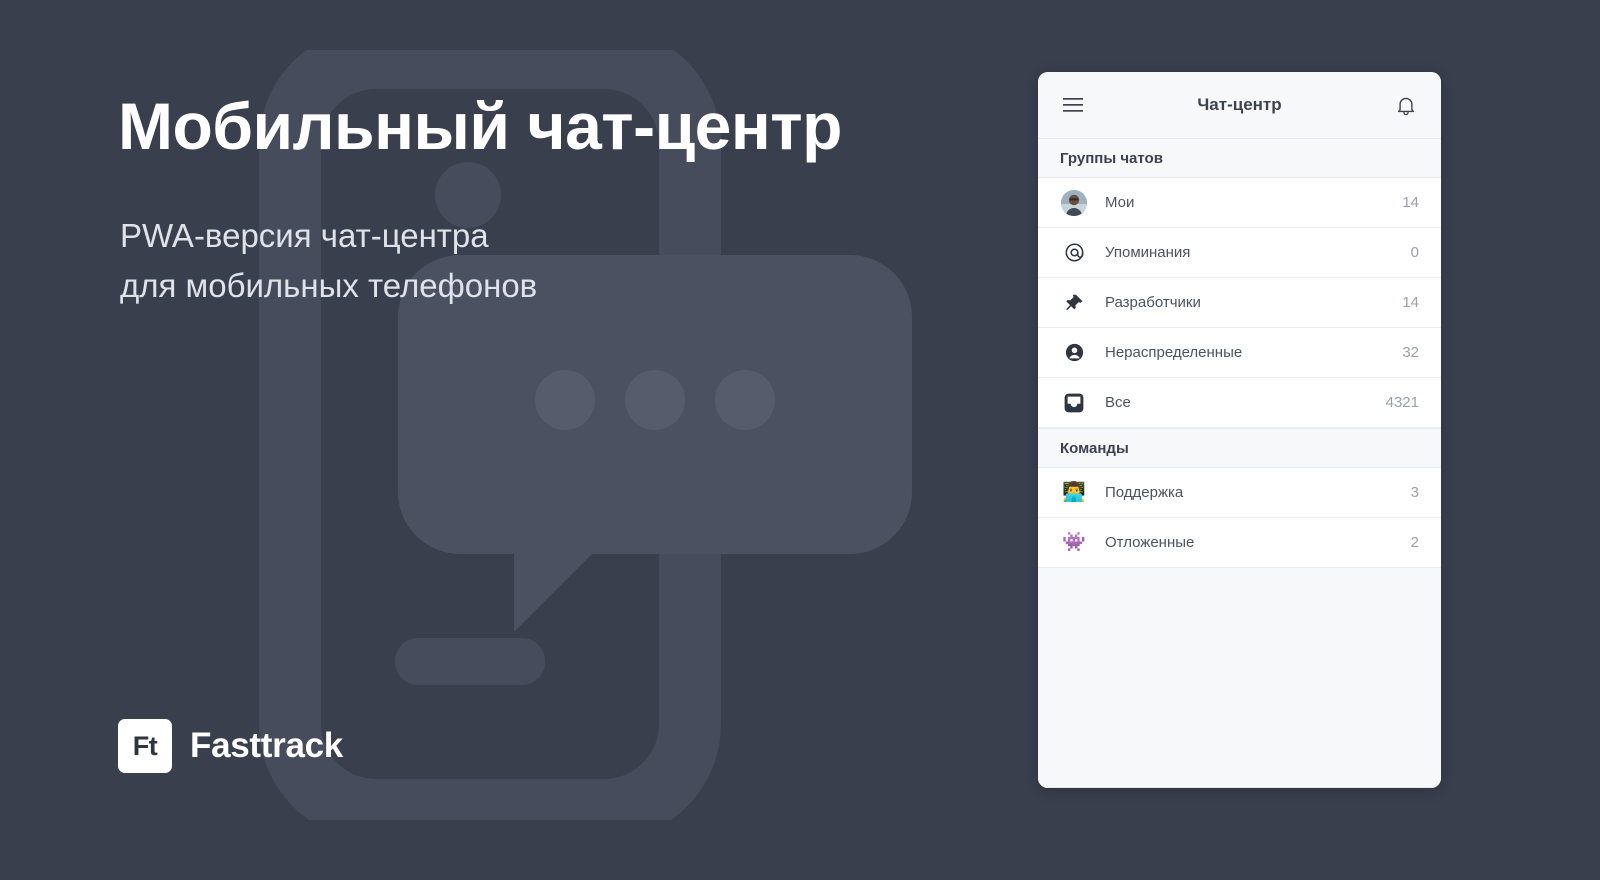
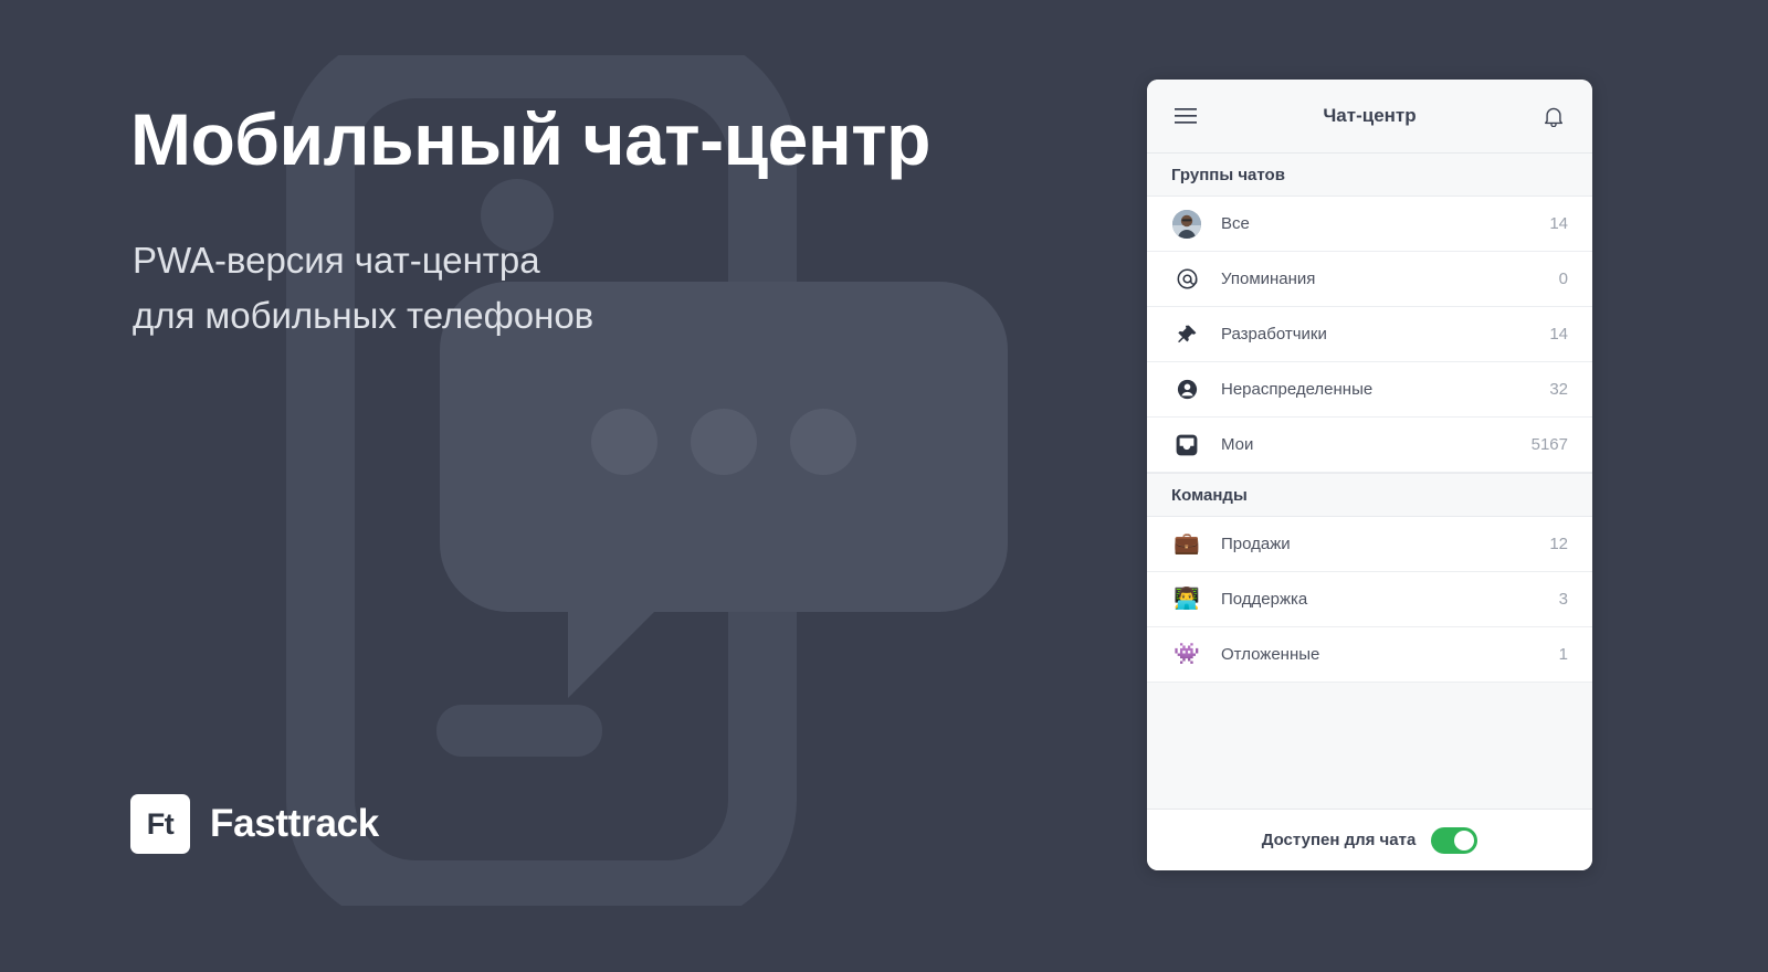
  Мобильный чат-центр
  PWA-версия чат-центра
  для мобильных телефонов
  Ft
  Fasttrack
  Чат-центр
  Группы чатов
- Мои
+ Все
  14
  Упоминания
  0
  Разработчики
  14
  Нераспределенные
  32
- Все
+ Мои
- 4321
+ 5167
  Команды
+ 💼
+ Продажи
+ 12
  👨‍💻
  Поддержка
  3
  👾
  Отложенные
- 2
+ 1
+ Доступен для чата
